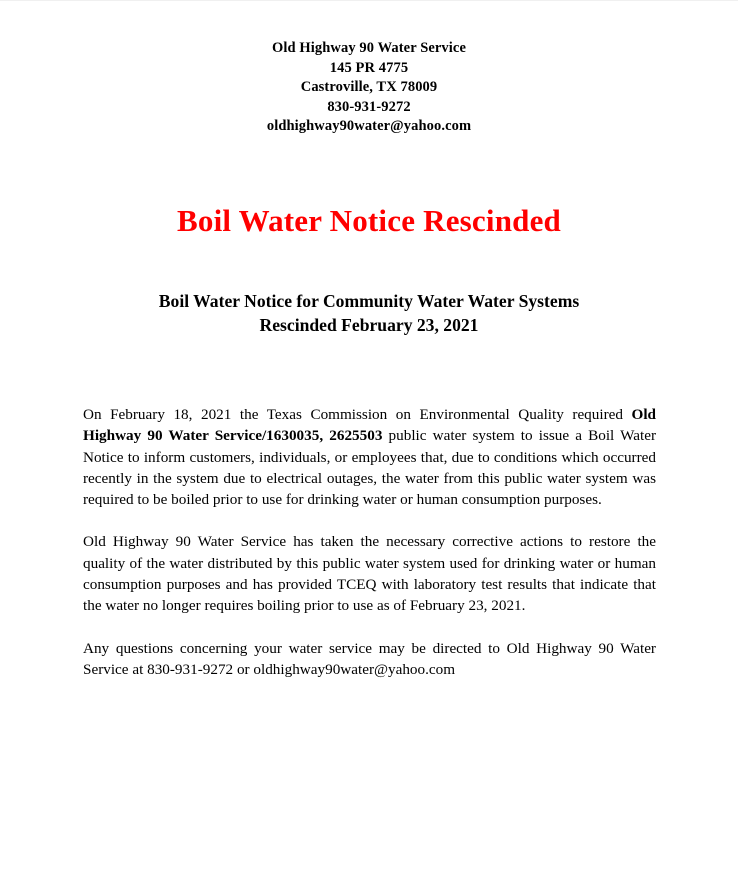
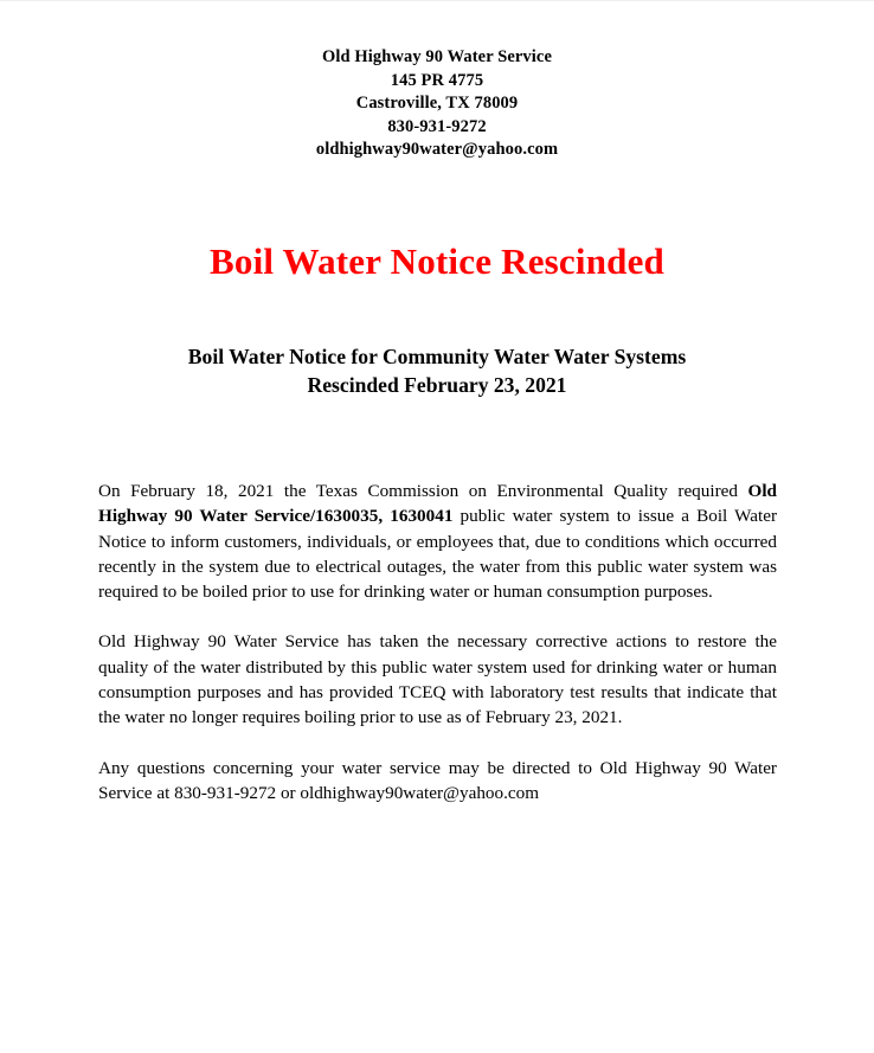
  Old Highway 90 Water Service
  145 PR 4775
  Castroville, TX 78009
  830-931-9272
  oldhighway90water@yahoo.com
  Boil Water Notice Rescinded
  Boil Water Notice for Community Water Water Systems
  Rescinded February 23, 2021
- On February 18, 2021 the Texas Commission on Environmental Quality required Old Highway 90 Water Service/1630035, 2625503 public water system to issue a Boil Water Notice to inform customers, individuals, or employees that, due to conditions which occurred recently in the system due to electrical outages, the water from this public water system was required to be boiled prior to use for drinking water or human consumption purposes.
+ On February 18, 2021 the Texas Commission on Environmental Quality required Old Highway 90 Water Service/1630035, 1630041 public water system to issue a Boil Water Notice to inform customers, individuals, or employees that, due to conditions which occurred recently in the system due to electrical outages, the water from this public water system was required to be boiled prior to use for drinking water or human consumption purposes.
  Old Highway 90 Water Service has taken the necessary corrective actions to restore the quality of the water distributed by this public water system used for drinking water or human consumption purposes and has provided TCEQ with laboratory test results that indicate that the water no longer requires boiling prior to use as of February 23, 2021.
  Any questions concerning your water service may be directed to Old Highway 90 Water Service at 830-931-9272 or oldhighway90water@yahoo.com
